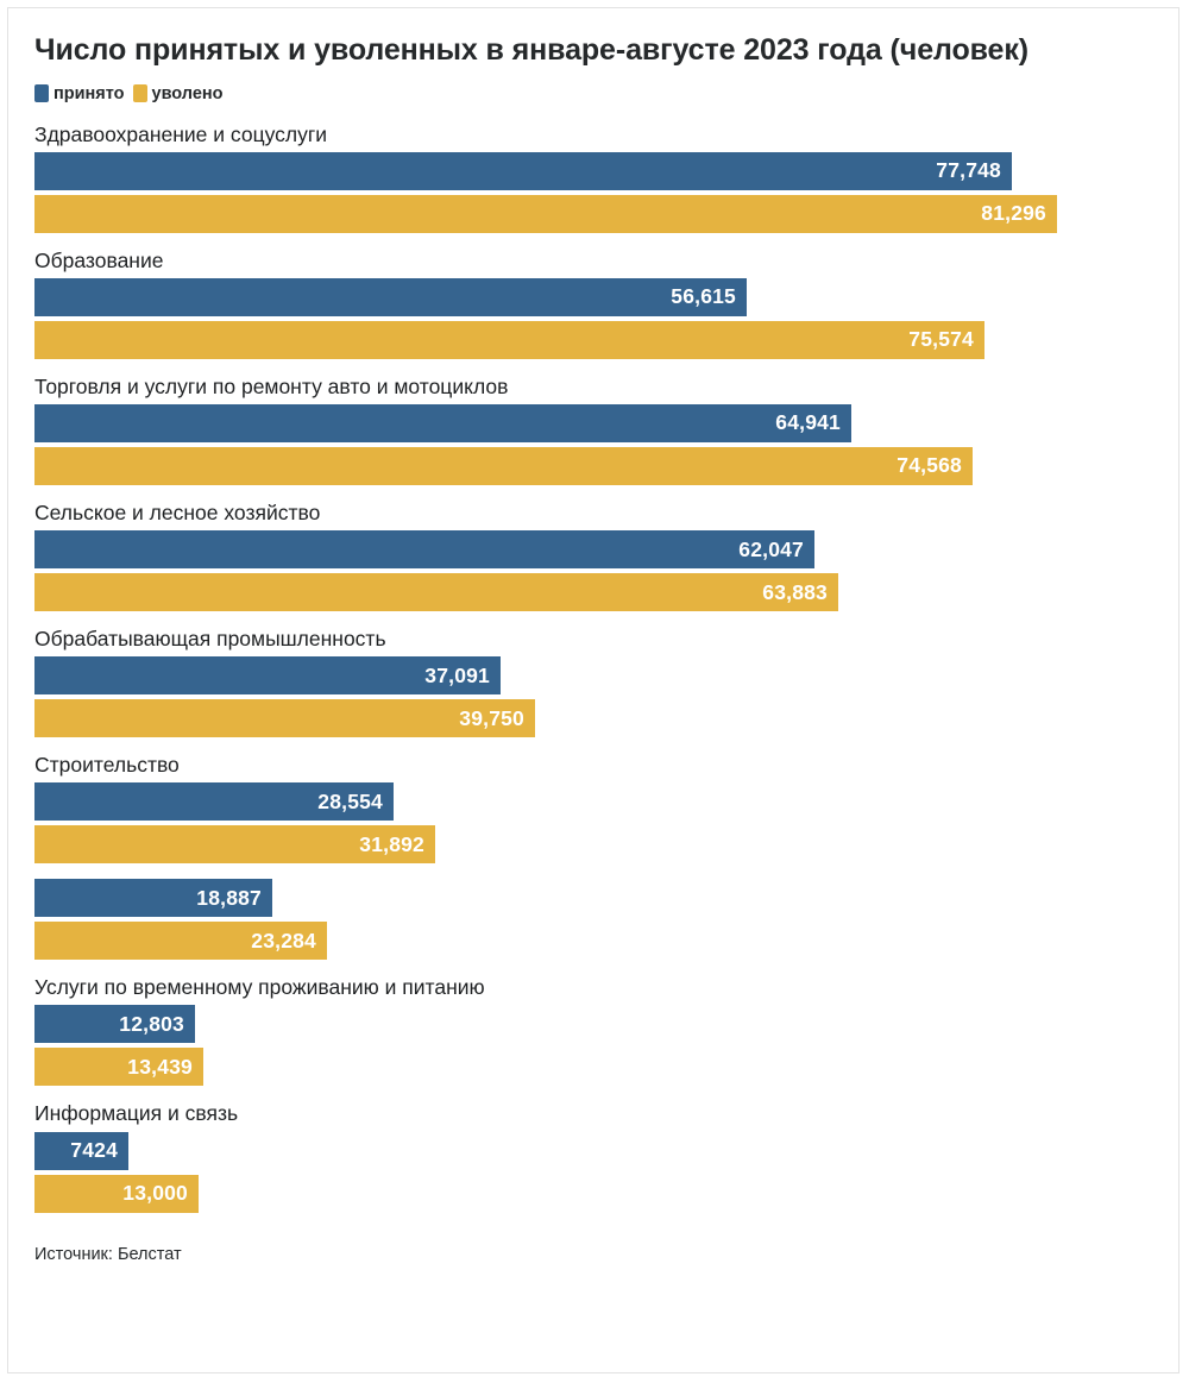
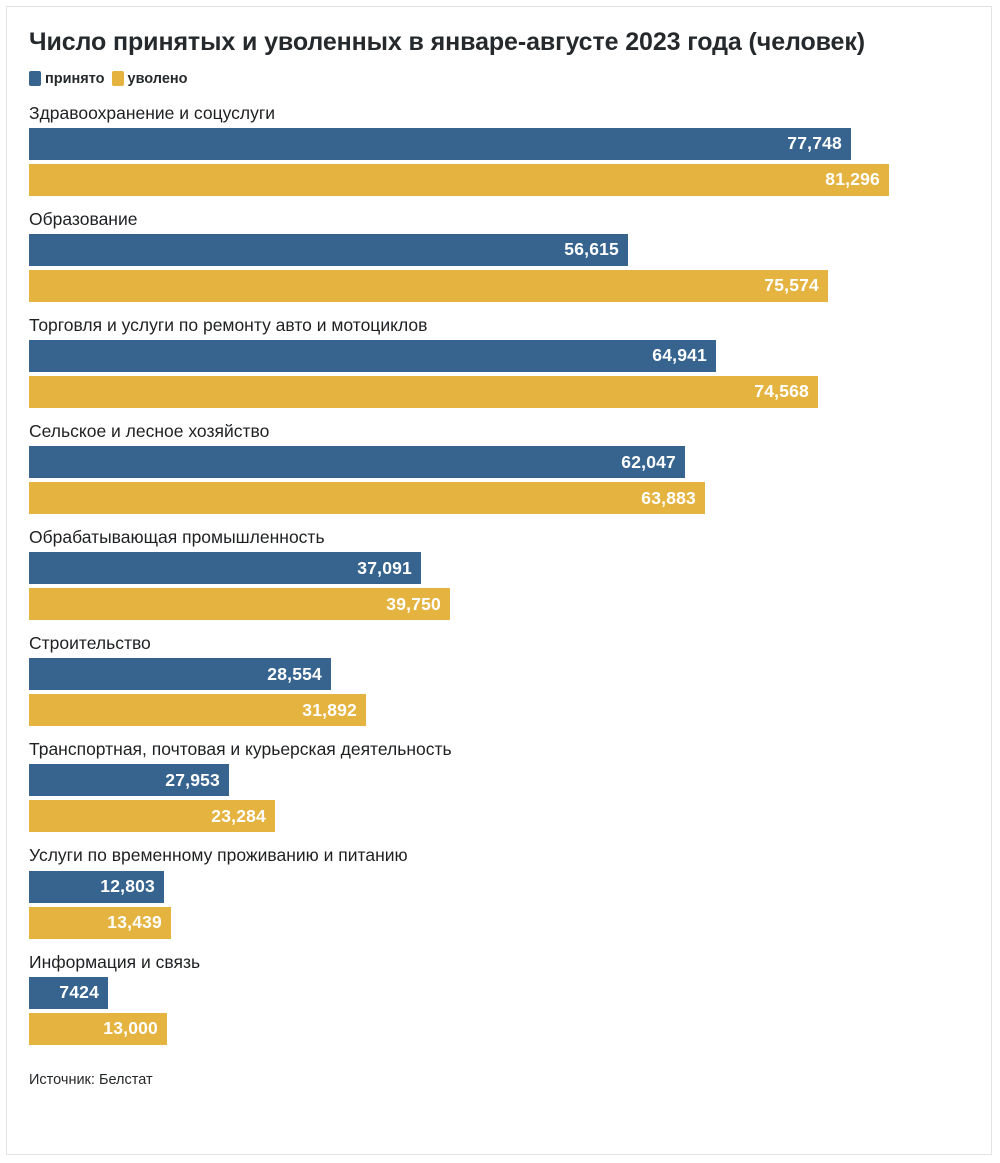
  Число принятых и уволенных в январе-августе 2023 года (человек)
  принято
  уволено
  Здравоохранение и соцуслуги
  77,748
  81,296
  Образование
  56,615
  75,574
  Торговля и услуги по ремонту авто и мотоциклов
  64,941
  74,568
  Сельское и лесное хозяйство
  62,047
  63,883
  Обрабатывающая промышленность
  37,091
  39,750
  Строительство
  28,554
  31,892
+ Транспортная, почтовая и курьерская деятельность
- 18,887
+ 27,953
  23,284
  Услуги по временному проживанию и питанию
  12,803
  13,439
  Информация и связь
  7424
  13,000
  Источник: Белстат
